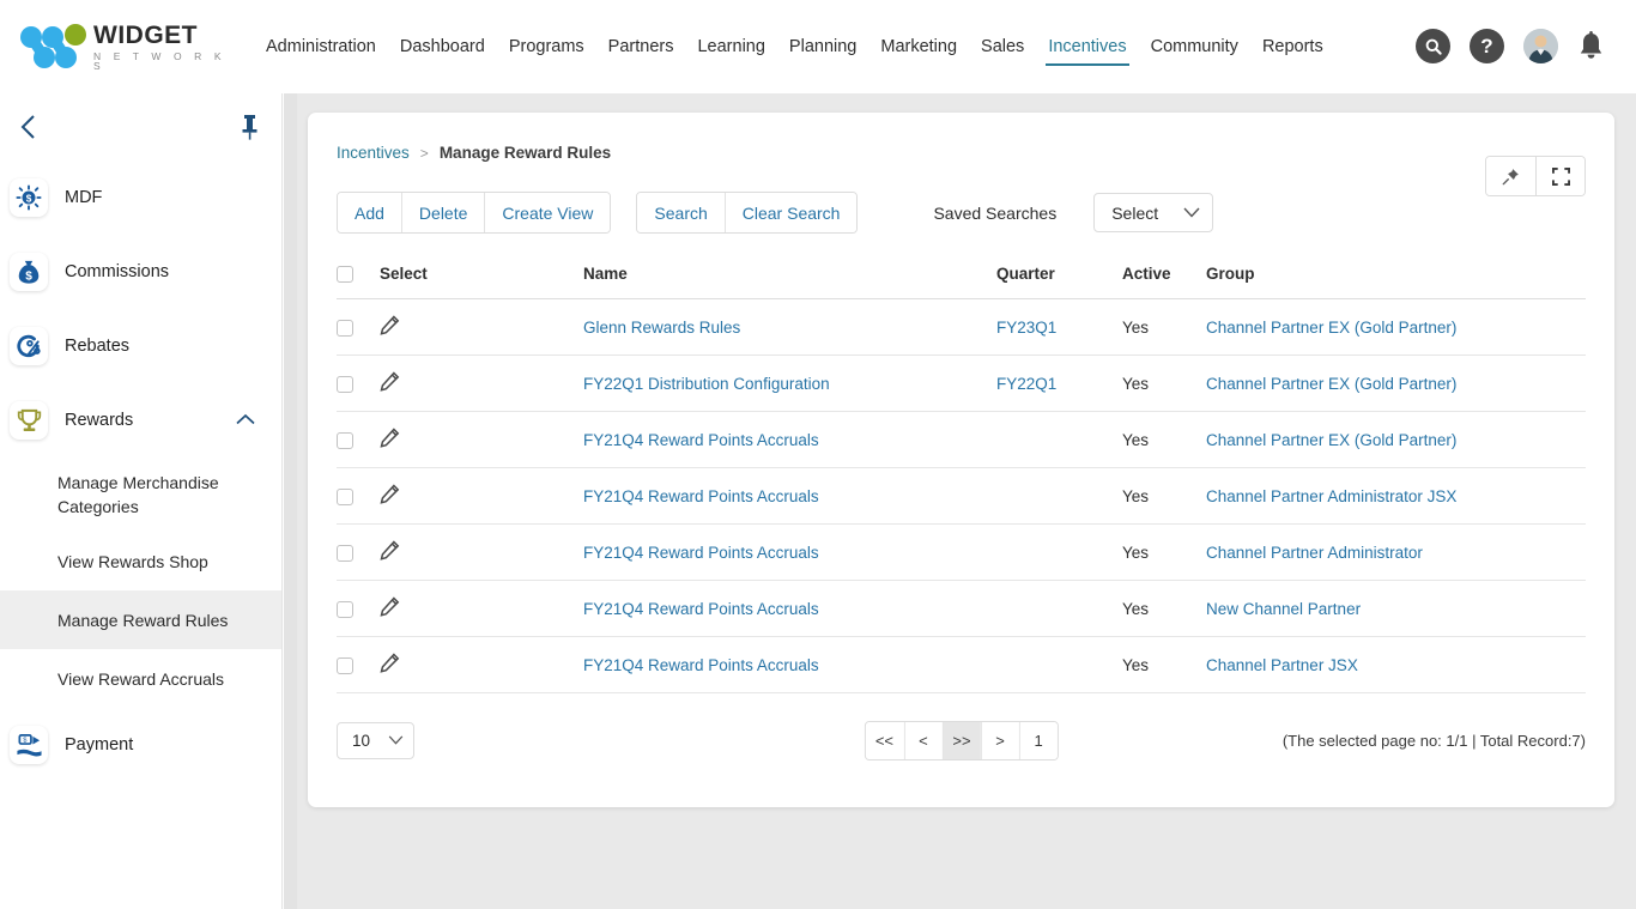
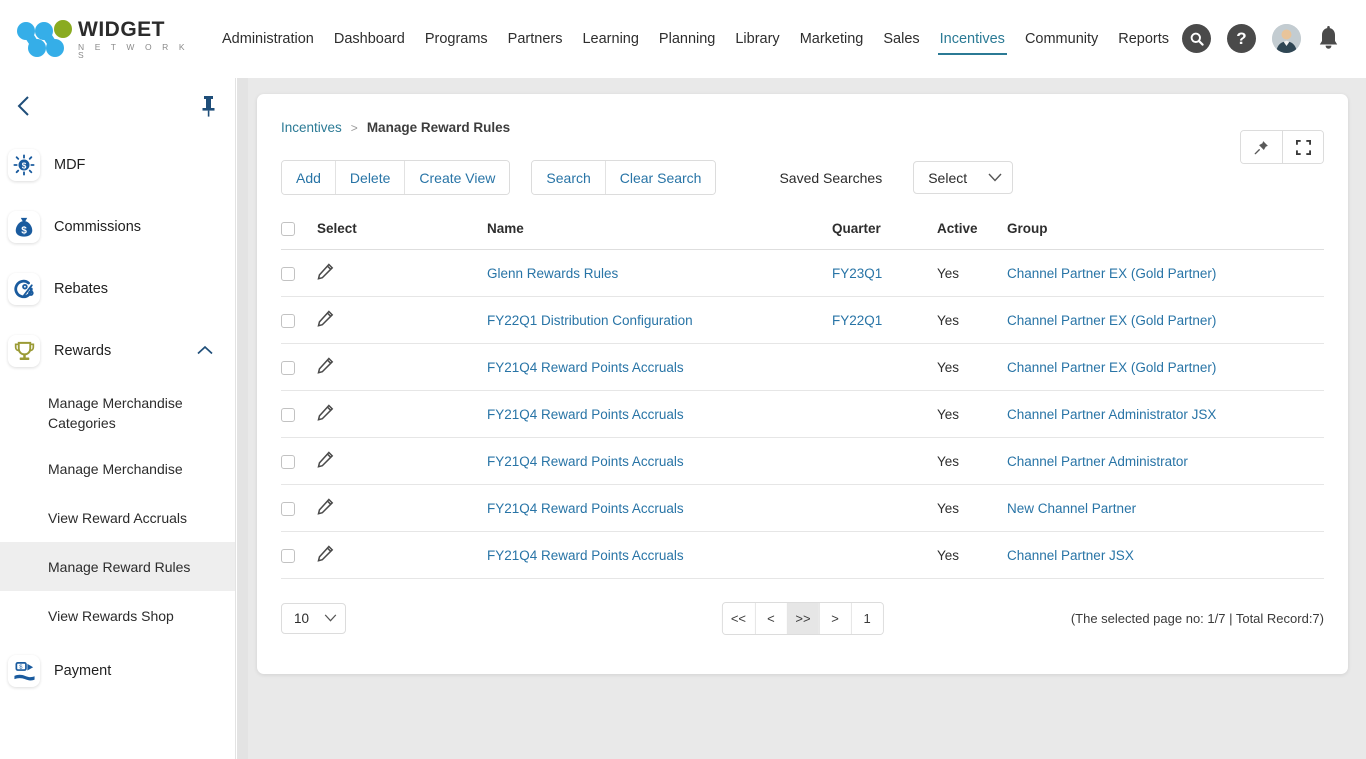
  WIDGET
  N E T W O R K S
  Administration
  Dashboard
  Programs
  Partners
  Learning
  Planning
+ Library
  Marketing
  Sales
  Incentives
  Community
  Reports
  ?
  $
  MDF
  $
  Commissions
  Rebates
  Rewards
  Manage Merchandise Categories
+ Manage Merchandise
- View Rewards Shop
+ View Reward Accruals
  Manage Reward Rules
- View Reward Accruals
+ View Rewards Shop
  Payment
  Incentives
  >
  Manage Reward Rules
  Add
  Delete
  Create View
  Search
  Clear Search
  Saved Searches
  Select
  	Select	Name	Quarter	Active	Group
  		Glenn Rewards Rules	FY23Q1	Yes	Channel Partner EX (Gold Partner)
  		FY22Q1 Distribution Configuration	FY22Q1	Yes	Channel Partner EX (Gold Partner)
  		FY21Q4 Reward Points Accruals		Yes	Channel Partner EX (Gold Partner)
  		FY21Q4 Reward Points Accruals		Yes	Channel Partner Administrator JSX
  		FY21Q4 Reward Points Accruals		Yes	Channel Partner Administrator
  		FY21Q4 Reward Points Accruals		Yes	New Channel Partner
  		FY21Q4 Reward Points Accruals		Yes	Channel Partner JSX
  10
  <<
  <
  >>
  >
  1
- (The selected page no: 1/1 | Total Record:7)
+ (The selected page no: 1/7 | Total Record:7)
